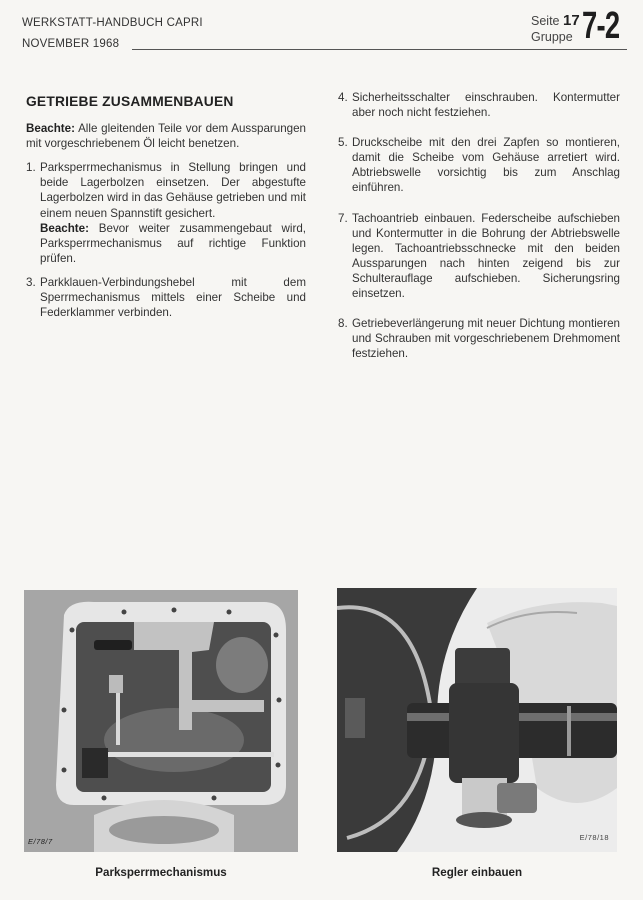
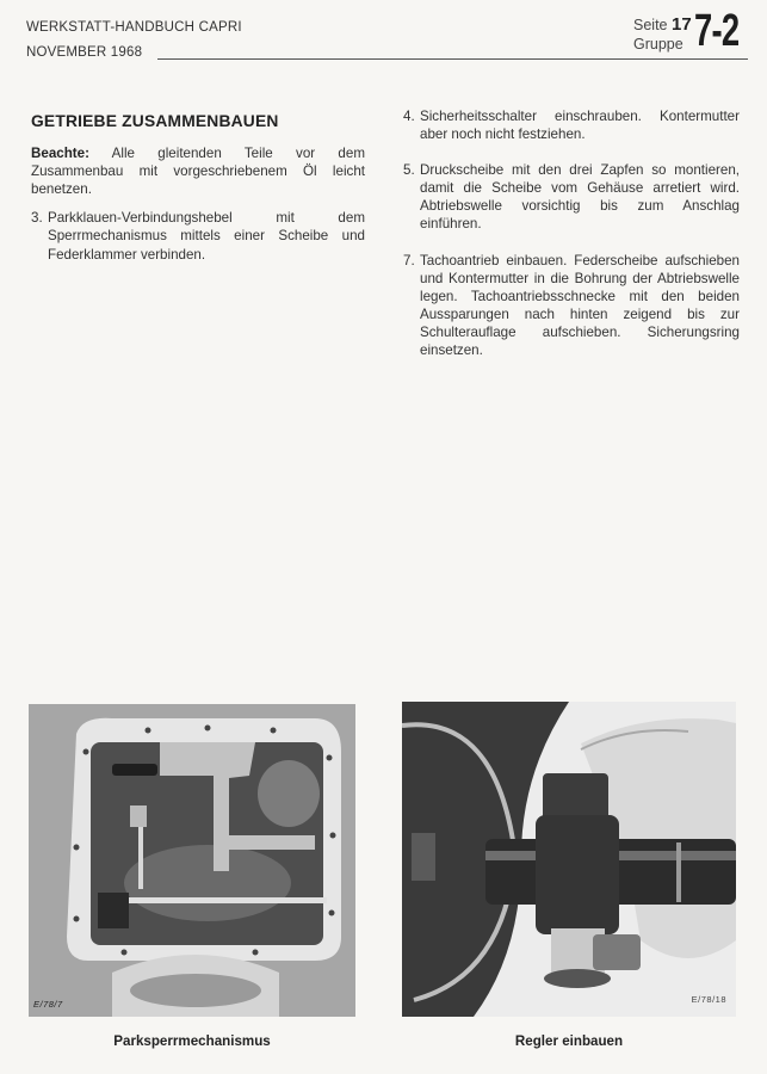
  WERKSTATT-HANDBUCH CAPRI
  NOVEMBER 1968
  Seite 17
  Gruppe
  7-2
  GETRIEBE ZUSAMMENBAUEN
- Beachte: Alle gleitenden Teile vor dem Aussparungen mit vorgeschriebenem Öl leicht benetzen.
+ Beachte: Alle gleitenden Teile vor dem Zusammenbau mit vorgeschriebenem Öl leicht benetzen.
- 1.
- Parksperrmechanismus in Stellung bringen und beide Lagerbolzen einsetzen. Der abgestufte Lagerbolzen wird in das Gehäuse getrieben und mit einem neuen Spannstift gesichert.
- Beachte: Bevor weiter zusammengebaut wird, Parksperrmechanismus auf richtige Funktion prüfen.
  3.
  Parkklauen-Verbindungshebel mit dem Sperrmechanismus mittels einer Scheibe und Federklammer verbinden.
  4.
  Sicherheitsschalter einschrauben. Kontermutter aber noch nicht festziehen.
  5.
  Druckscheibe mit den drei Zapfen so montieren, damit die Scheibe vom Gehäuse arretiert wird. Abtriebswelle vorsichtig bis zum Anschlag einführen.
  7.
  Tachoantrieb einbauen. Federscheibe aufschieben und Kontermutter in die Bohrung der Abtriebswelle legen. Tachoantriebsschnecke mit den beiden Aussparungen nach hinten zeigend bis zur Schulterauflage aufschieben. Sicherungsring einsetzen.
- 8.
- Getriebeverlängerung mit neuer Dichtung montieren und Schrauben mit vorgeschriebenem Drehmoment festziehen.
  E/78/7
  Parksperrmechanismus
  E/78/18
  Regler einbauen
